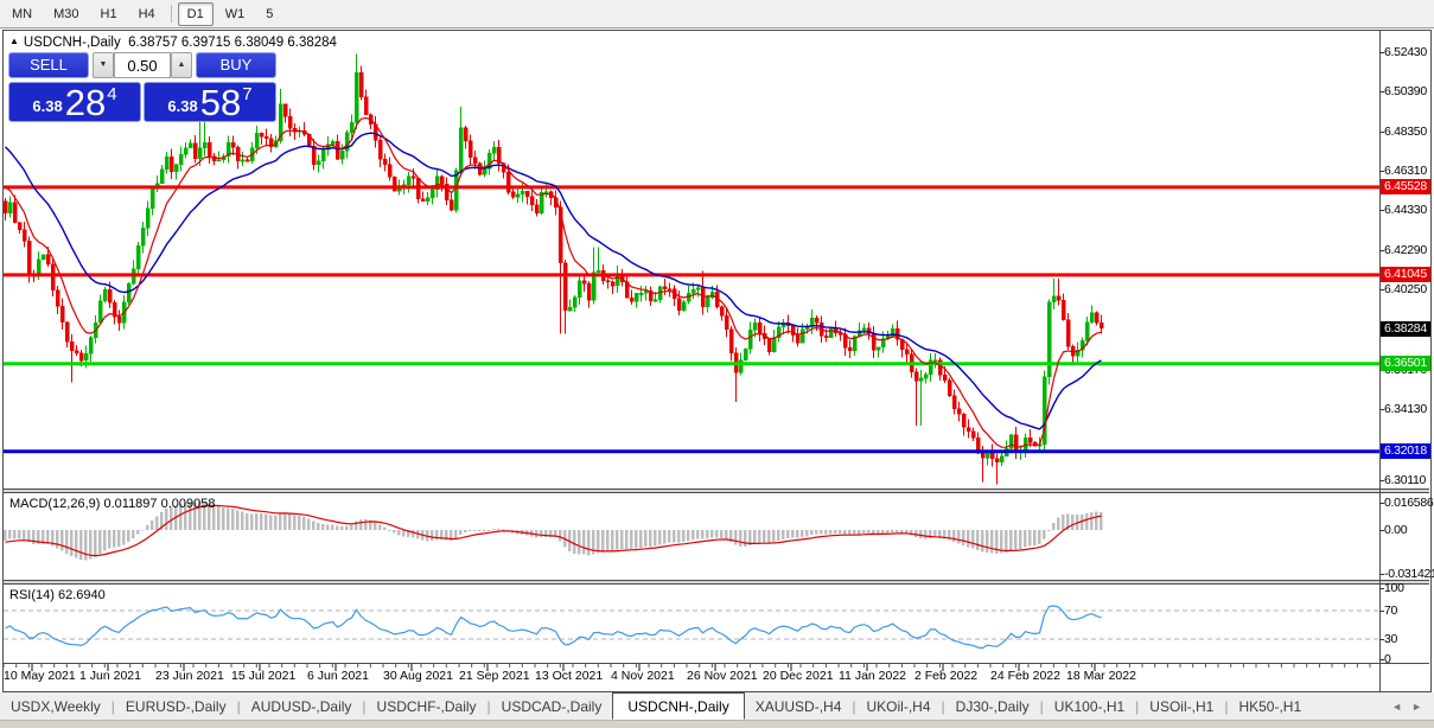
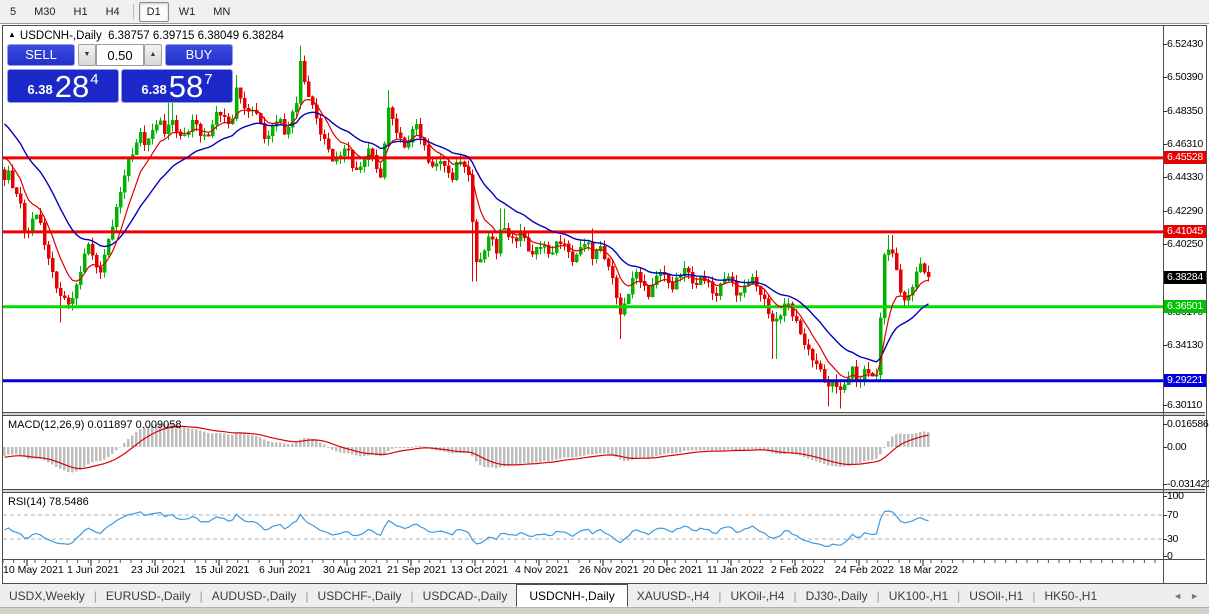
- MN
+ 5
  M30
  H1
  H4
  D1
  W1
- 5
+ MN
  ▲ USDCNH-,Daily 6.38757 6.39715 6.38049 6.38284
  SELL
  0.50
  BUY
  6.38
  28
  4
  6.38
  58
  7
  MACD(12,26,9) 0.011897 0.009058
- RSI(14) 62.6940
+ RSI(14) 78.5486
  USDX,Weekly
  |
  EURUSD-,Daily
  |
  AUDUSD-,Daily
  |
  USDCHF-,Daily
  |
  USDCAD-,Daily
  USDCNH-,Daily
  XAUUSD-,H4
  |
  UKOil-,H4
  |
  DJ30-,Daily
  |
  UK100-,H1
  |
  USOil-,H1
  |
  HK50-,H1
  ◄ ►
  6.52430
  6.50390
  6.48350
  6.46310
  6.44330
  6.42290
  6.40250
  6.34130
  6.30110
  6.45528
  6.41045
  6.38284
  6.36501
- 6.32018
+ 9.29221
  0.016586
  0.00
  -0.03142
  100
  70
  30
  0
  10 May 2021
  1 Jun 2021
- 23 Jun 2021
+ 23 Jul 2021
  15 Jul 2021
  6 Jun 2021
  30 Aug 2021
  21 Sep 2021
  13 Oct 2021
  4 Nov 2021
  26 Nov 2021
  20 Dec 2021
  11 Jan 2022
  2 Feb 2022
  24 Feb 2022
  18 Mar 2022
